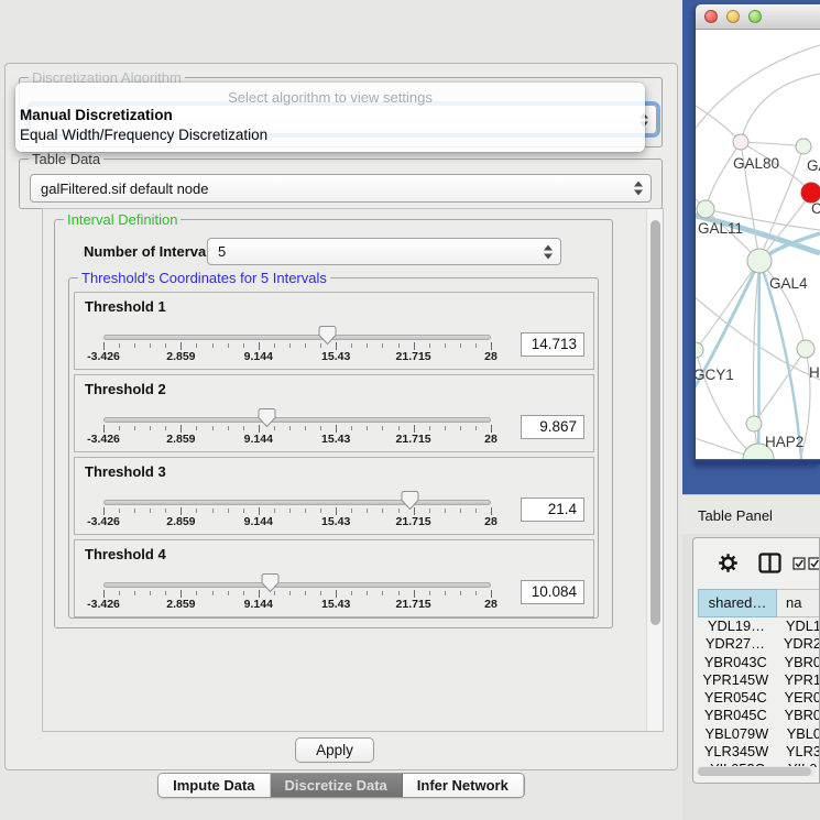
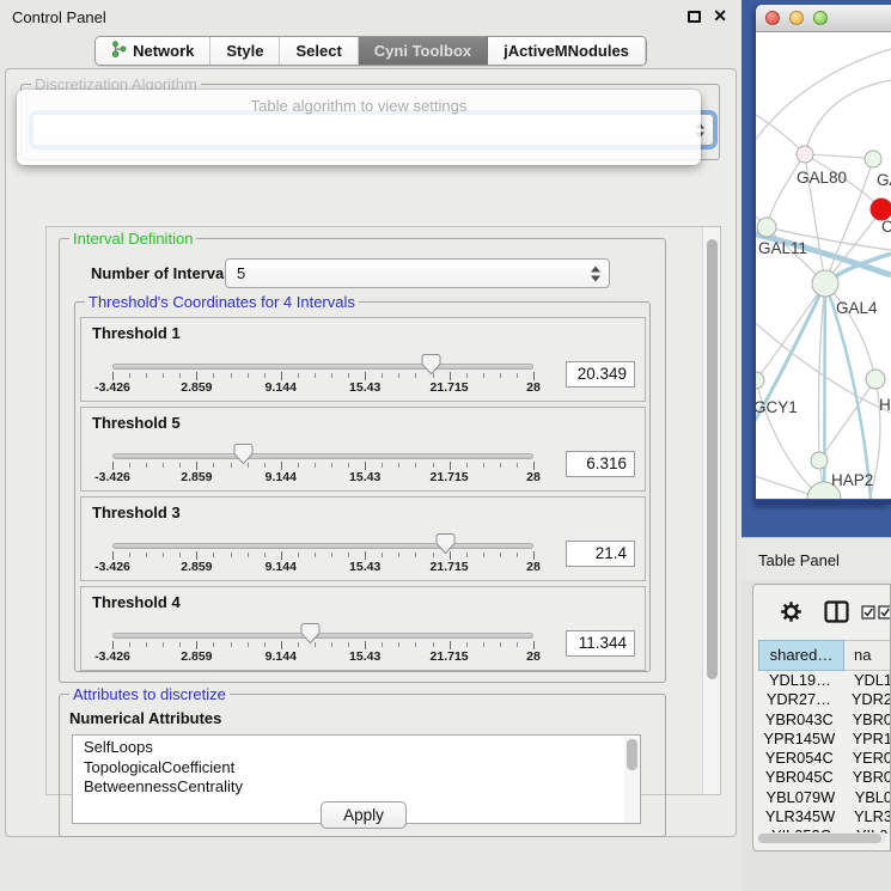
+ Control Panel
+ ✕
+ Network
+ Style
+ Select
+ Cyni Toolbox
+ jActiveMNodules
  Discretization Algorithm
- Select algorithm to view settings
+ Table algorithm to view settings
- Manual Discretization
- Equal Width/Frequency Discretization
- Table Data
- galFiltered.sif default node
  Interval Definition
  Number of Interva
  5
- Threshold's Coordinates for 5 Intervals
+ Threshold's Coordinates for 4 Intervals
  Threshold 1
  -3.426
  2.859
  9.144
  15.43
  21.715
  28
- 14.713
+ 20.349
- Threshold 2
+ Threshold 5
  -3.426
  2.859
  9.144
  15.43
  21.715
  28
- 9.867
+ 6.316
  Threshold 3
  -3.426
  2.859
  9.144
  15.43
  21.715
  28
  21.4
  Threshold 4
  -3.426
  2.859
  9.144
  15.43
  21.715
  28
- 10.084
+ 11.344
+ Attributes to discretize
+ Numerical Attributes
+ SelfLoops
+ TopologicalCoefficient
+ BetweennessCentrality
  Apply
- Impute Data
- Discretize Data
- Infer Network
  GAL80
  C
  GAL11
  GAL4
  GCY1
  H
  HAP2
  Table Panel
  shared…
  na
  YDL19…
  YDL1
  YDR27…
  YDR2
  YBR043C
  YBR0
  YPR145W
  YPR1
  YER054C
  YER0
  YBR045C
  YBR0
  YBL079W
  YBL0
  YLR345W
  YLR3
